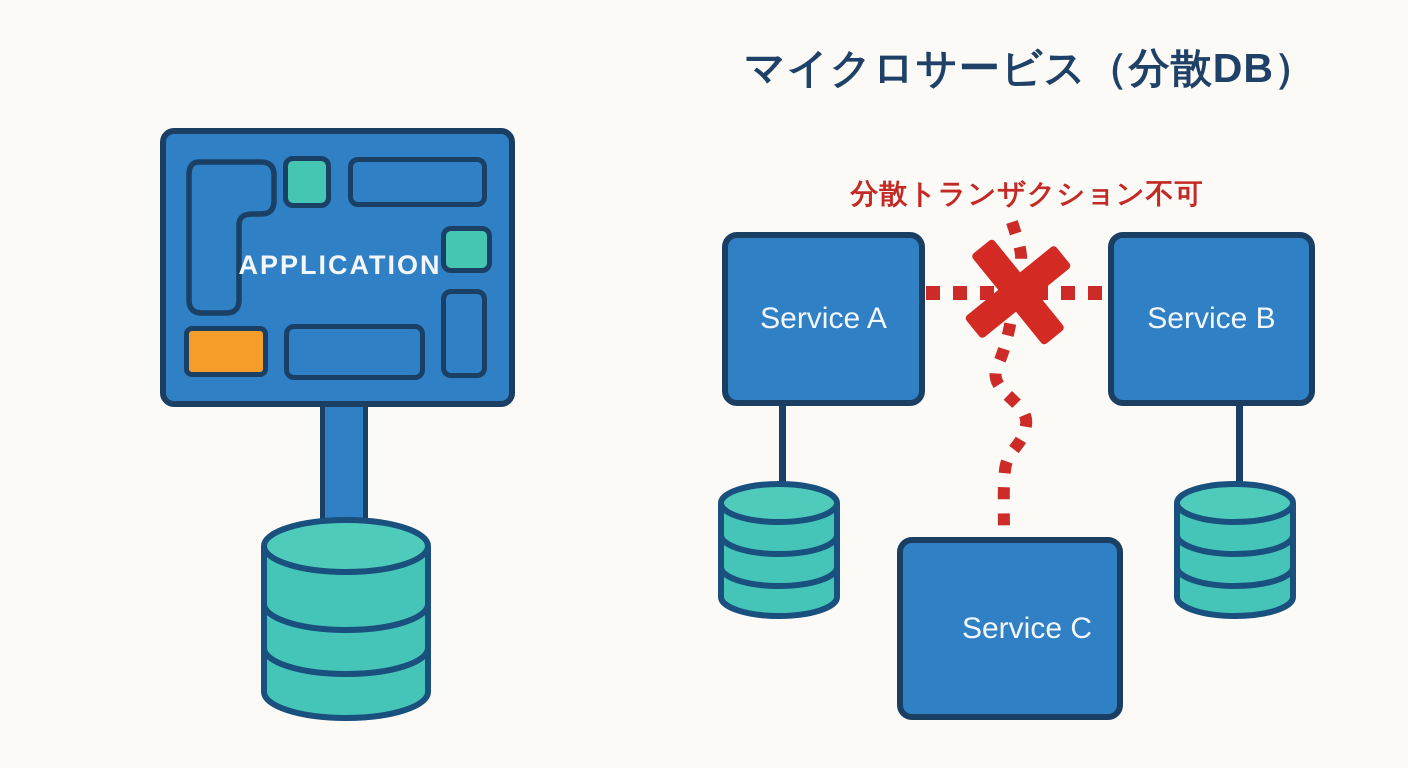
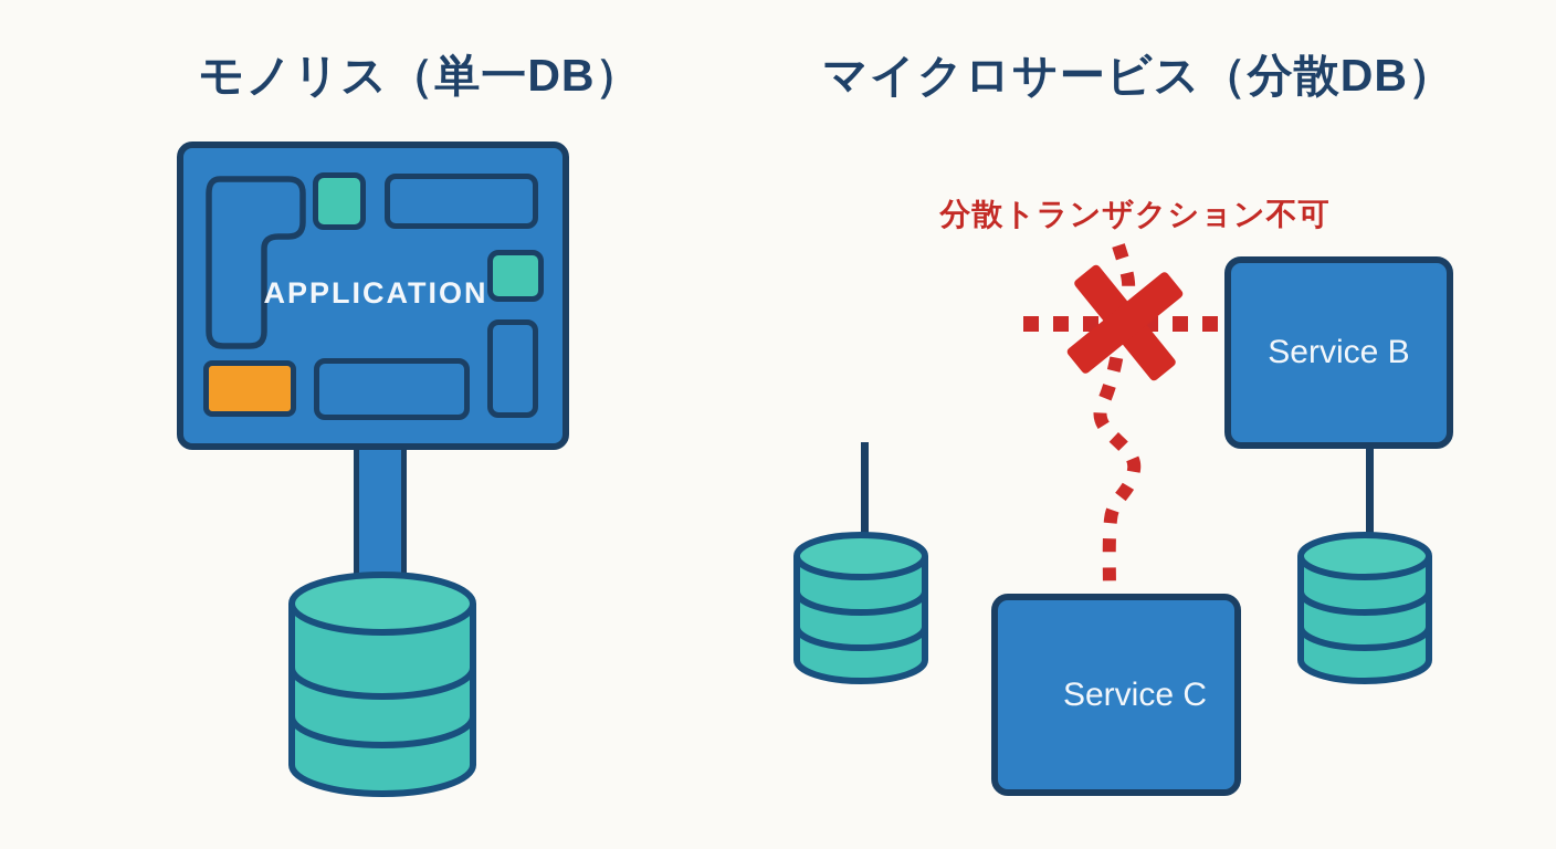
+ モノリス（単一DB）
  APPLICATION
  マイクロサービス（分散DB）
  分散トランザクション不可
- Service A
  Service B
  Service C
